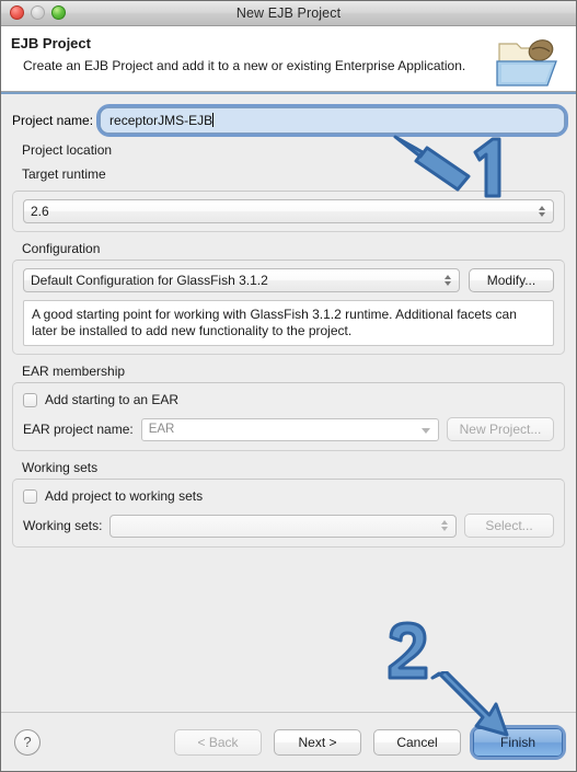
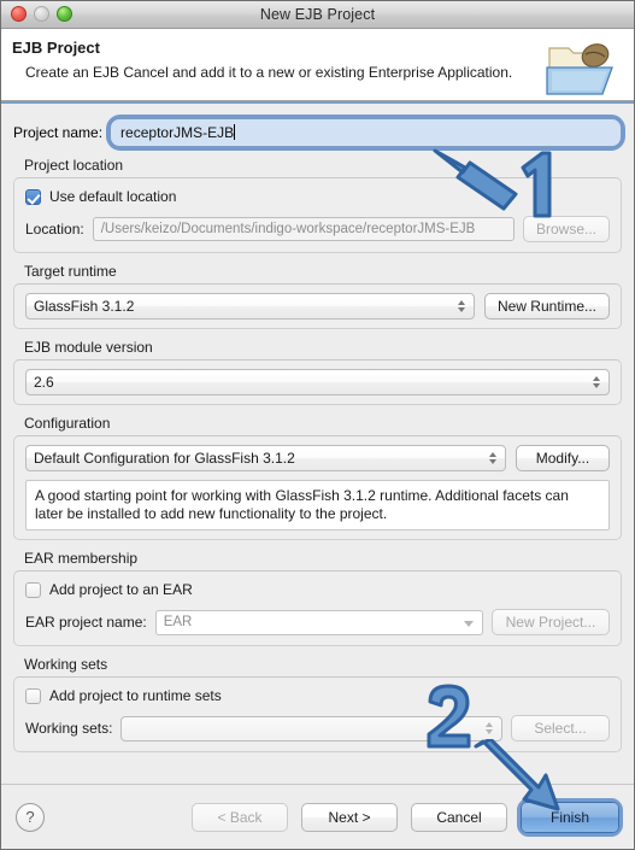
  New EJB Project
  EJB Project
- Create an EJB Project and add it to a new or existing Enterprise Application.
+ Create an EJB Cancel and add it to a new or existing Enterprise Application.
  Project name:
  receptorJMS-EJB
  Project location
+ Use default location
+ Location:
+ /Users/keizo/Documents/indigo-workspace/receptorJMS-EJB
+ Browse...
  Target runtime
+ GlassFish 3.1.2
+ New Runtime...
+ EJB module version
  2.6
  Configuration
  Default Configuration for GlassFish 3.1.2
  Modify...
  A good starting point for working with GlassFish 3.1.2 runtime. Additional facets can later be installed to add new functionality to the project.
  EAR membership
- Add starting to an EAR
+ Add project to an EAR
  EAR project name:
  EAR
  New Project...
  Working sets
- Add project to working sets
+ Add project to runtime sets
  Working sets:
  Select...
  ?
  < Back
  Next >
  Cancel
  Finish
